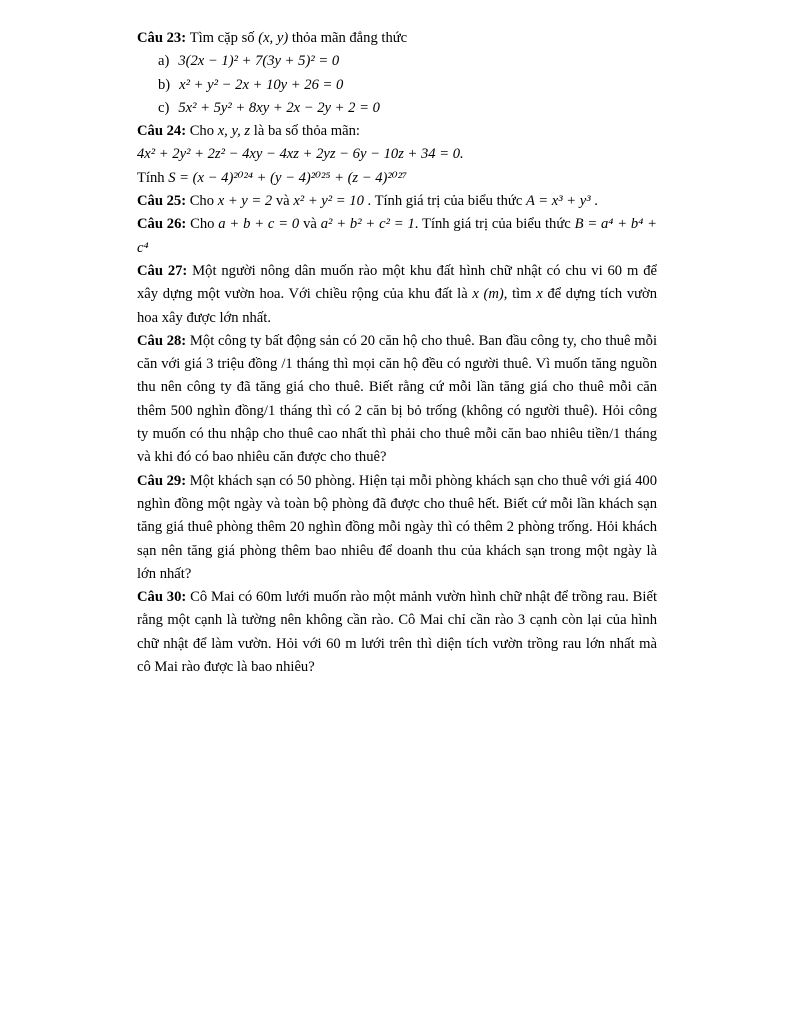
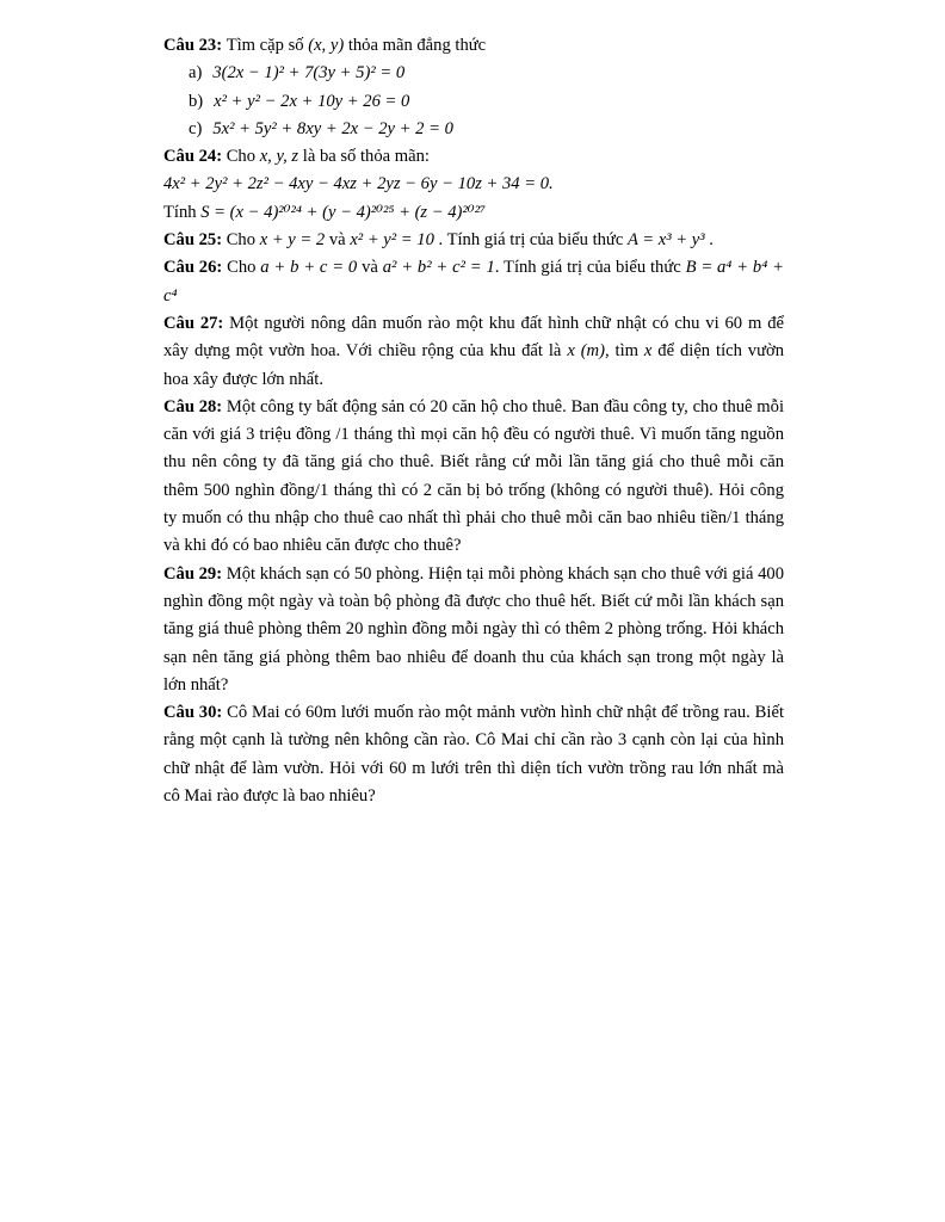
  Câu 23: Tìm cặp số (x, y) thỏa mãn đẳng thức
  a) 3(2x − 1)² + 7(3y + 5)² = 0
  b) x² + y² − 2x + 10y + 26 = 0
  c) 5x² + 5y² + 8xy + 2x − 2y + 2 = 0
  Câu 24: Cho x, y, z là ba số thỏa mãn:
  4x² + 2y² + 2z² − 4xy − 4xz + 2yz − 6y − 10z + 34 = 0.
  Tính S = (x − 4)²⁰²⁴ + (y − 4)²⁰²⁵ + (z − 4)²⁰²⁷
  Câu 25: Cho x + y = 2 và x² + y² = 10 . Tính giá trị của biểu thức A = x³ + y³ .
  Câu 26: Cho a + b + c = 0 và a² + b² + c² = 1. Tính giá trị của biểu thức B = a⁴ + b⁴ + c⁴
- Câu 27: Một người nông dân muốn rào một khu đất hình chữ nhật có chu vi 60 m để xây dựng một vườn hoa. Với chiều rộng của khu đất là x (m), tìm x để dựng tích vườn hoa xây được lớn nhất.
+ Câu 27: Một người nông dân muốn rào một khu đất hình chữ nhật có chu vi 60 m để xây dựng một vườn hoa. Với chiều rộng của khu đất là x (m), tìm x để diện tích vườn hoa xây được lớn nhất.
  Câu 28: Một công ty bất động sản có 20 căn hộ cho thuê. Ban đầu công ty, cho thuê mỗi căn với giá 3 triệu đồng /1 tháng thì mọi căn hộ đều có người thuê. Vì muốn tăng nguồn thu nên công ty đã tăng giá cho thuê. Biết rằng cứ mỗi lần tăng giá cho thuê mỗi căn thêm 500 nghìn đồng/1 tháng thì có 2 căn bị bỏ trống (không có người thuê). Hỏi công ty muốn có thu nhập cho thuê cao nhất thì phải cho thuê mỗi căn bao nhiêu tiền/1 tháng và khi đó có bao nhiêu căn được cho thuê?
  Câu 29: Một khách sạn có 50 phòng. Hiện tại mỗi phòng khách sạn cho thuê với giá 400 nghìn đồng một ngày và toàn bộ phòng đã được cho thuê hết. Biết cứ mỗi lần khách sạn tăng giá thuê phòng thêm 20 nghìn đồng mỗi ngày thì có thêm 2 phòng trống. Hỏi khách sạn nên tăng giá phòng thêm bao nhiêu để doanh thu của khách sạn trong một ngày là lớn nhất?
  Câu 30: Cô Mai có 60m lưới muốn rào một mảnh vườn hình chữ nhật để trồng rau. Biết rằng một cạnh là tường nên không cần rào. Cô Mai chỉ cần rào 3 cạnh còn lại của hình chữ nhật để làm vườn. Hỏi với 60 m lưới trên thì diện tích vườn trồng rau lớn nhất mà cô Mai rào được là bao nhiêu?
